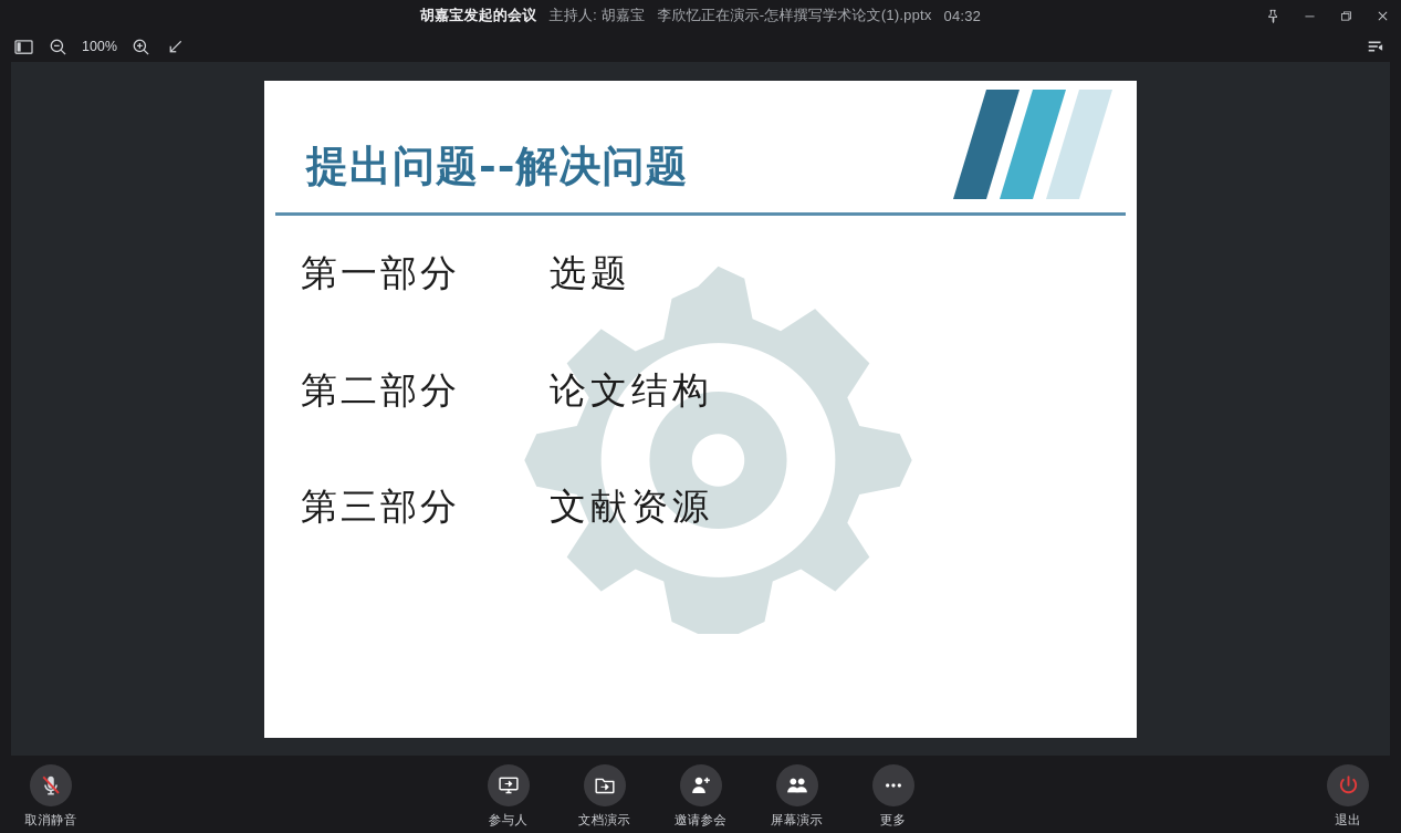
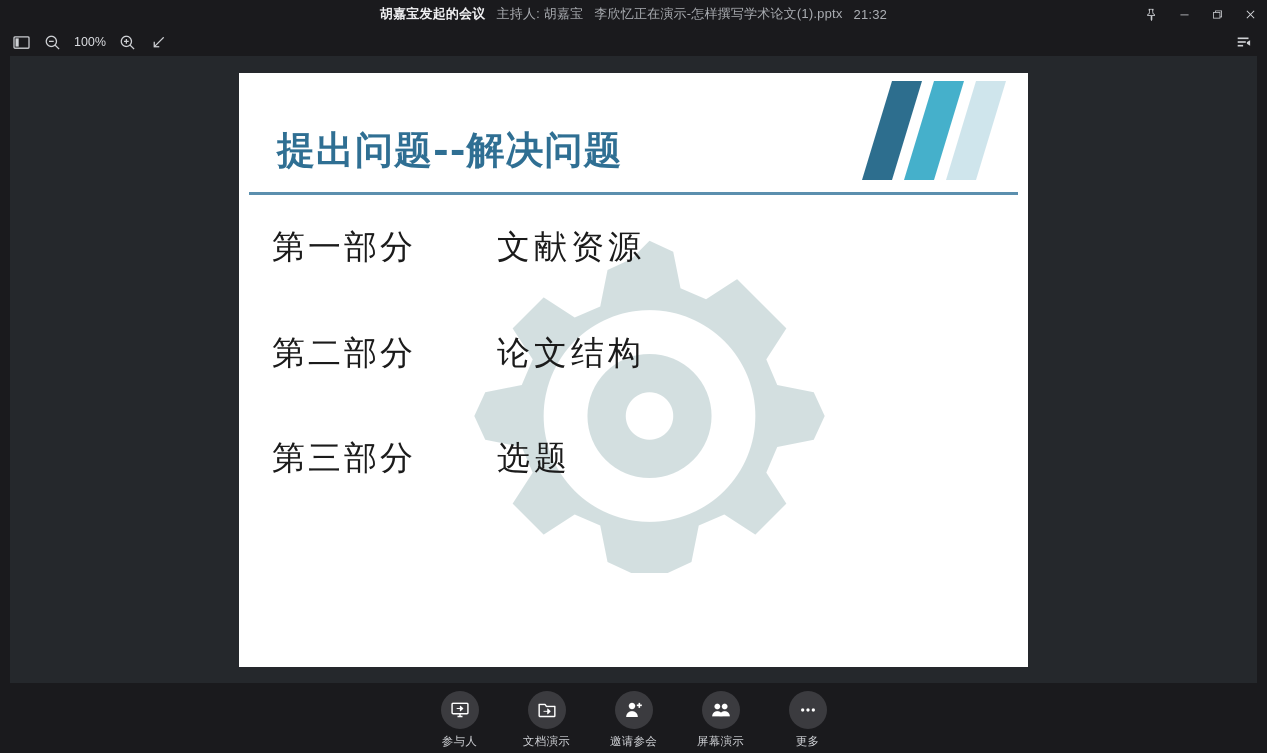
  胡嘉宝发起的会议
  主持人: 胡嘉宝
  李欣忆正在演示-怎样撰写学术论文(1).pptx
- 04:32
+ 21:32
  100%
  提出问题--解决问题
- 第一部分 选题
+ 第一部分 文献资源
  第二部分 论文结构
- 第三部分 文献资源
+ 第三部分 选题
- 取消静音
  参与人
  文档演示
  邀请参会
  屏幕演示
  更多
- 退出
